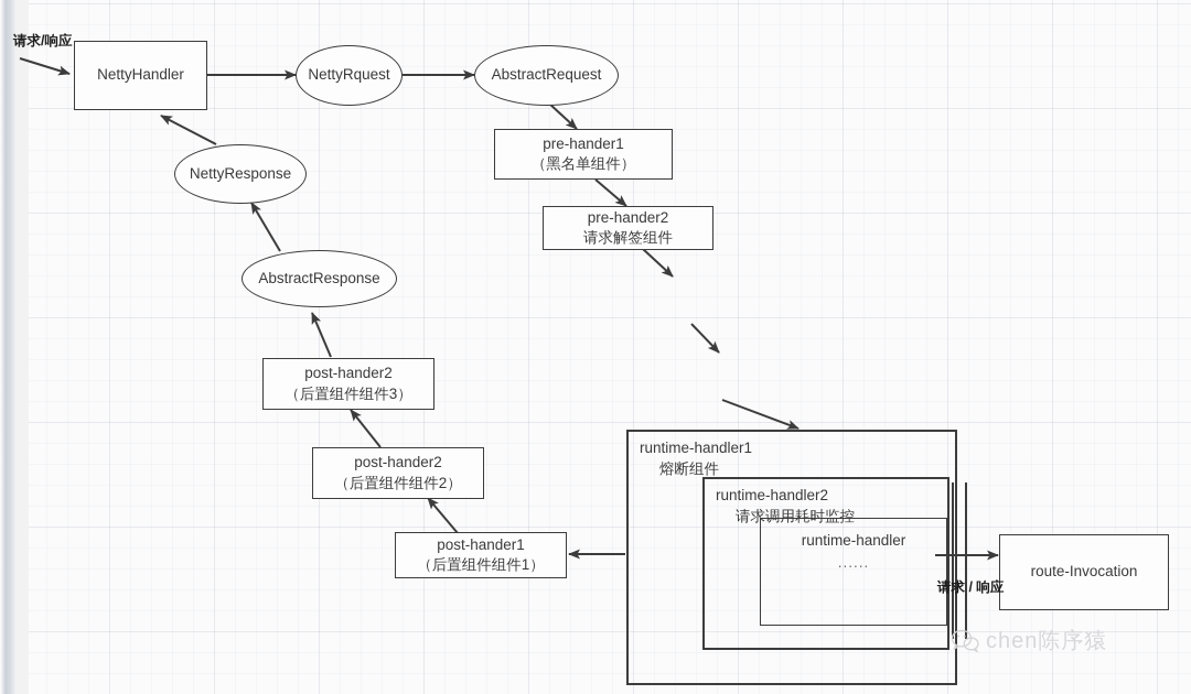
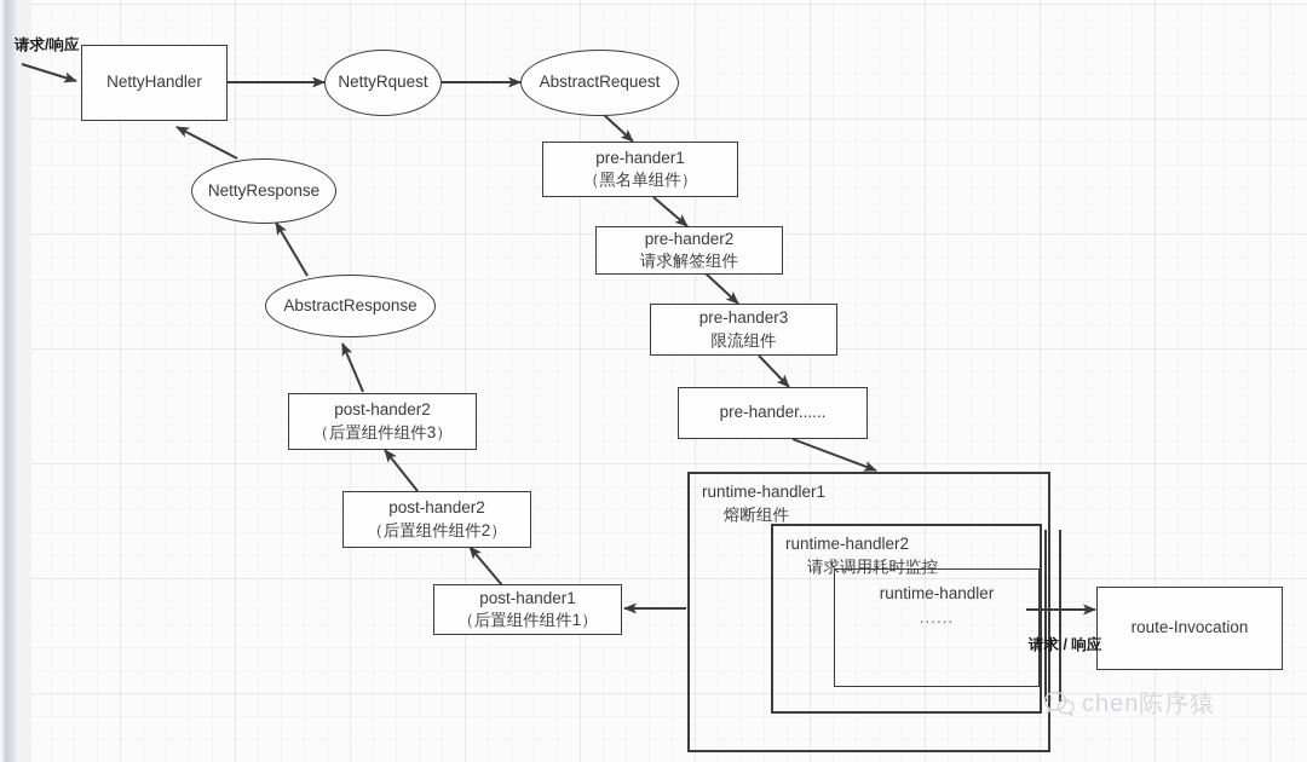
  NettyHandler
  NettyRquest
  AbstractRequest
  NettyResponse
  AbstractResponse
  pre-hander1
  （黑名单组件）
  pre-hander2
  请求解签组件
+ pre-hander3
+ 限流组件
+ pre-hander......
  post-hander2
  （后置组件组件3）
  post-hander2
  （后置组件组件2）
  post-hander1
  （后置组件组件1）
  runtime-handler1
  熔断组件
  runtime-handler2
  请求调用耗时监控
  runtime-handler
  ......
  route-Invocation
  请求/响应
  请求 / 响应
  chen陈序猿
